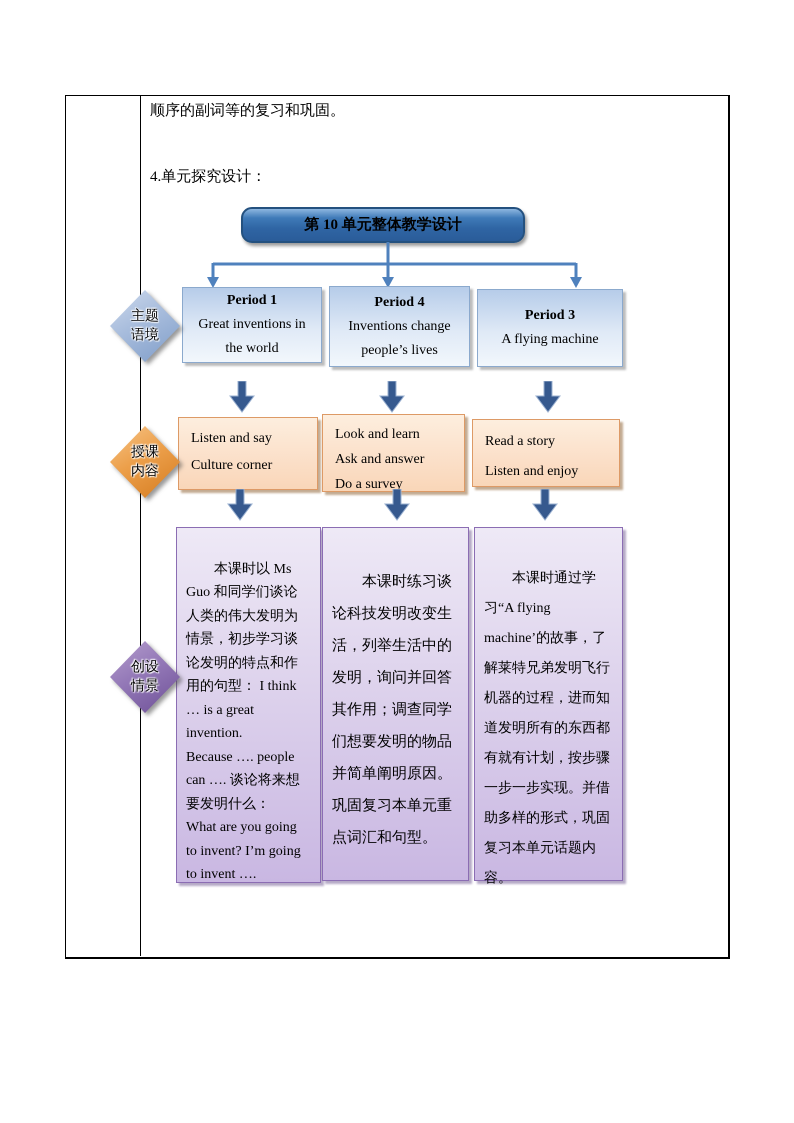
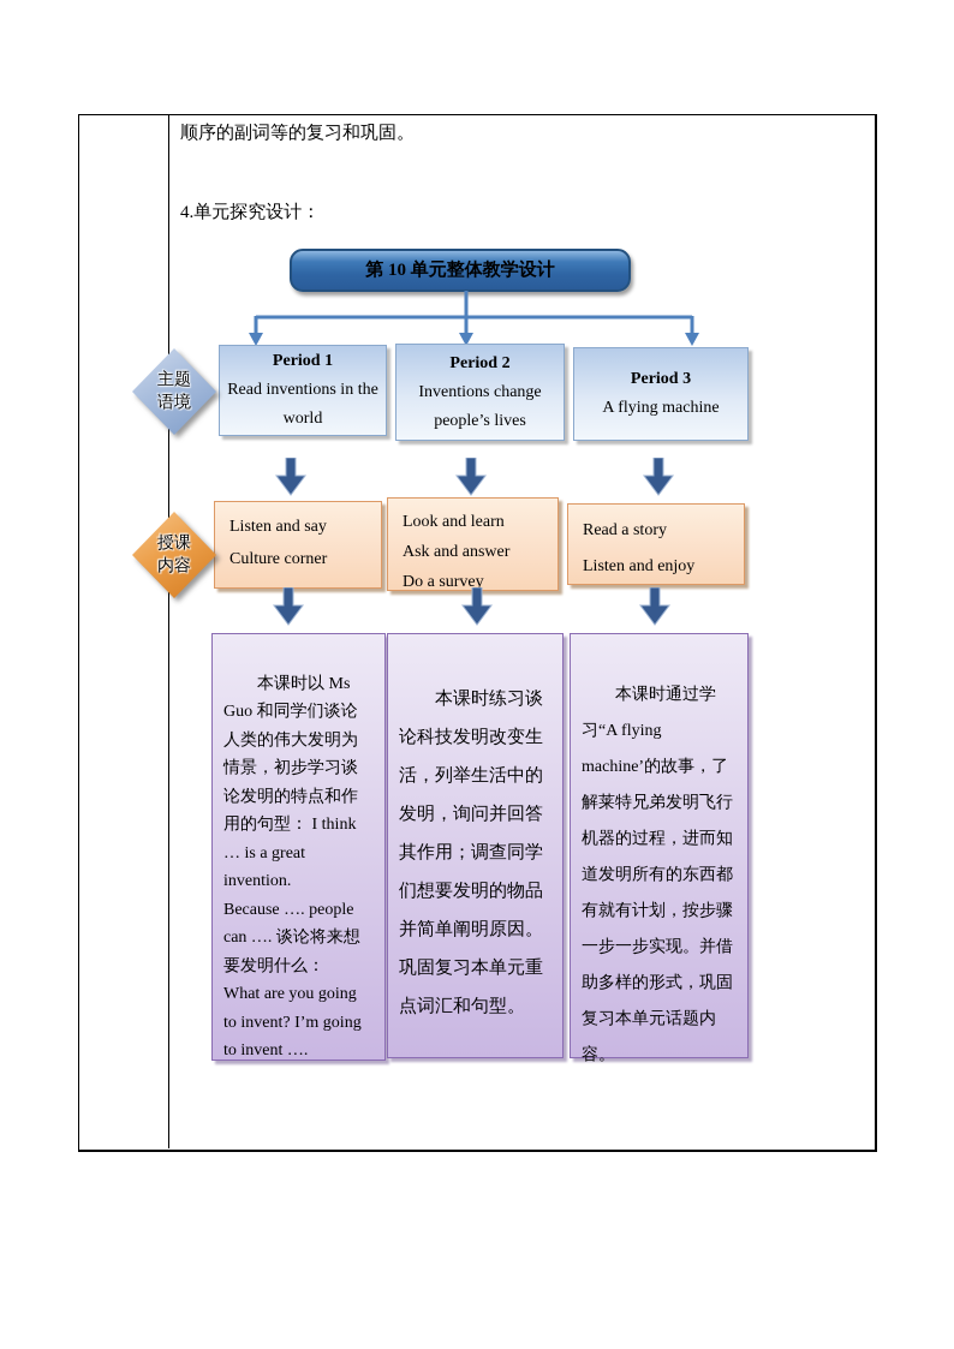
  顺序的副词等的复习和巩固。
  4.单元探究设计：
  第 10 单元整体教学设计
  Period 1
- Great inventions in the world
+ Read inventions in the world
- Period 4
+ Period 2
  Inventions change people’s lives
  Period 3
  A flying machine
  Listen and say
  Culture corner
  Look and learn
  Ask and answer
  Do a survey
  Read a story
  Listen and enjoy
  本课时以 Ms Guo 和同学们谈论人类的伟大发明为情景，初步学习谈论发明的特点和作用的句型： I think … is a great invention.
  Because …. people can …. 谈论将来想要发明什么：
  What are you going to invent? I’m going to invent ….
  本课时练习谈论科技发明改变生活，列举生活中的发明，询问并回答其作用；调查同学们想要发明的物品并简单阐明原因。巩固复习本单元重点词汇和句型。
  本课时通过学习“A flying machine’的故事，了解莱特兄弟发明飞行机器的过程，进而知道发明所有的东西都有就有计划，按步骤一步一步实现。并借助多样的形式，巩固复习本单元话题内容。
  主题
  语境
  授课
  内容
- 创设
- 情景
